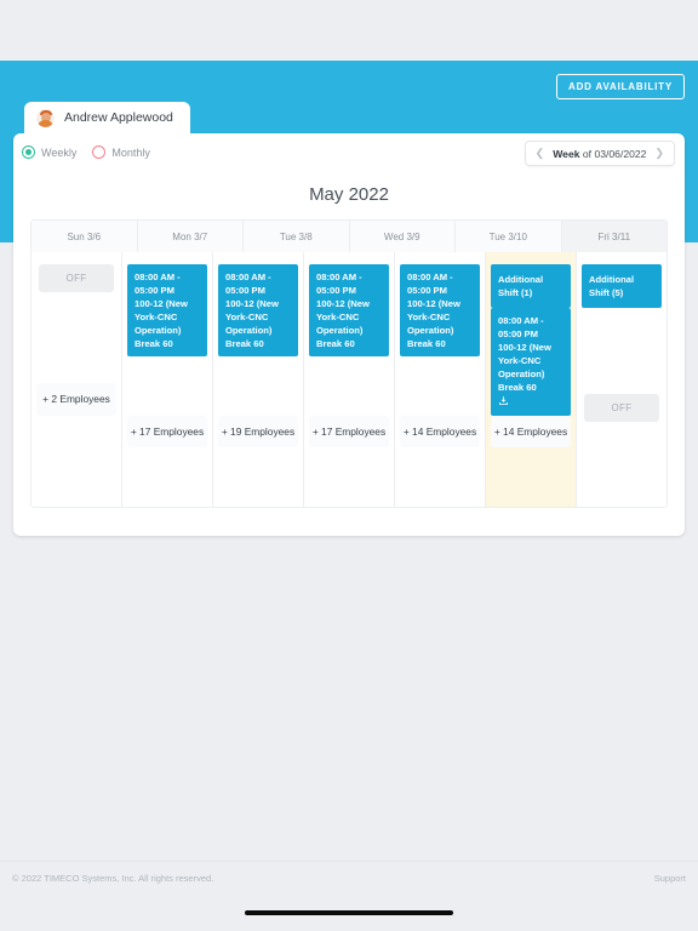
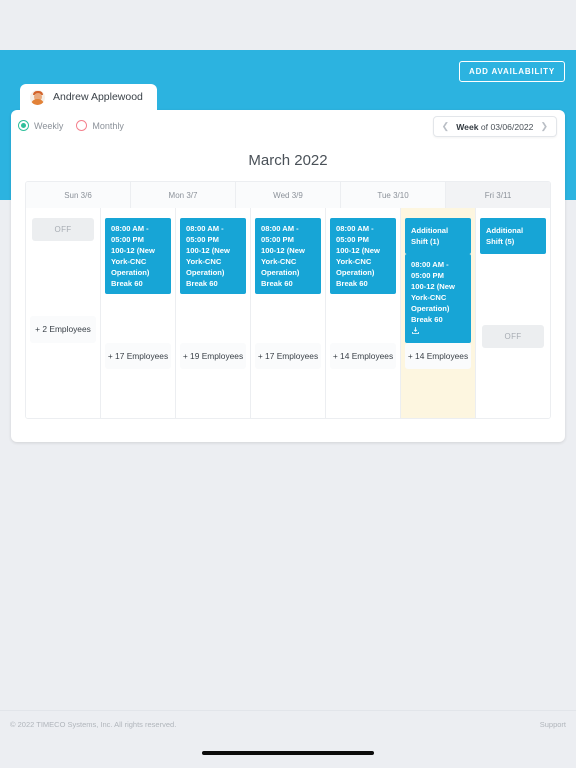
  ADD AVAILABILITY
  Andrew Applewood
  Weekly
  Monthly
  ❮
  Week of 03/06/2022
  ❯
- May 2022
+ March 2022
  Sun 3/6
  Mon 3/7
- Tue 3/8
  Wed 3/9
  Tue 3/10
  Fri 3/11
  OFF
  + 2 Employees
  08:00 AM - 05:00 PM
  100-12 (New York-CNC Operation)
  Break 60
  + 17 Employees
  08:00 AM - 05:00 PM
  100-12 (New York-CNC Operation)
  Break 60
  + 19 Employees
  08:00 AM - 05:00 PM
  100-12 (New York-CNC Operation)
  Break 60
  + 17 Employees
  08:00 AM - 05:00 PM
  100-12 (New York-CNC Operation)
  Break 60
  + 14 Employees
  Additional Shift (1)
  08:00 AM - 05:00 PM
  100-12 (New York-CNC Operation)
  Break 60
  + 14 Employees
  Additional Shift (5)
  OFF
  © 2022 TIMECO Systems, Inc. All rights reserved.
  Support
